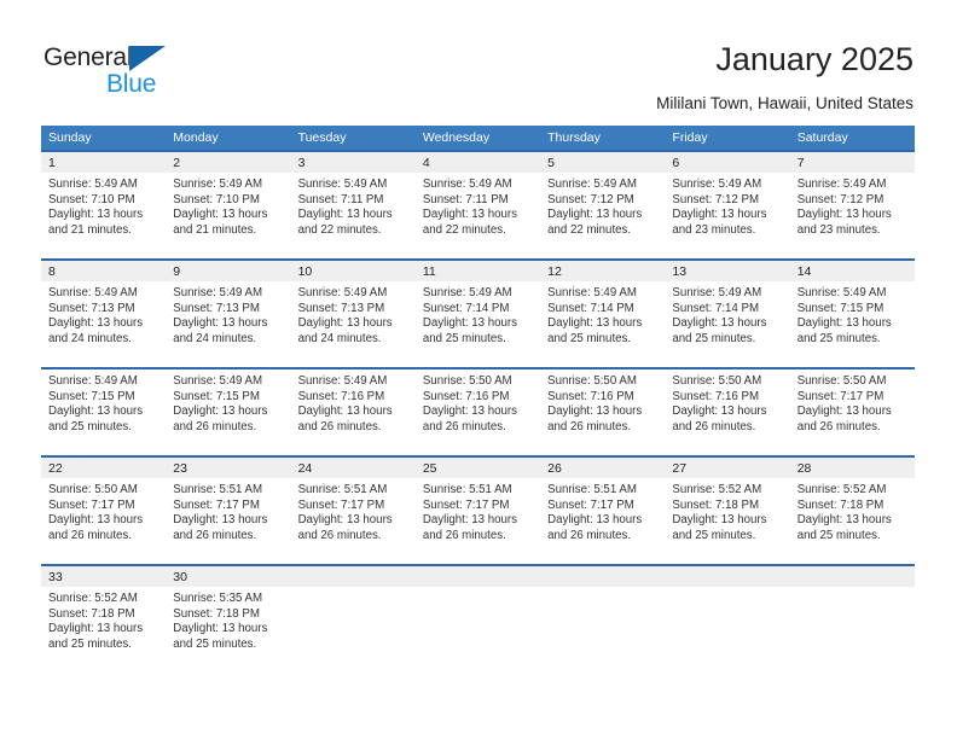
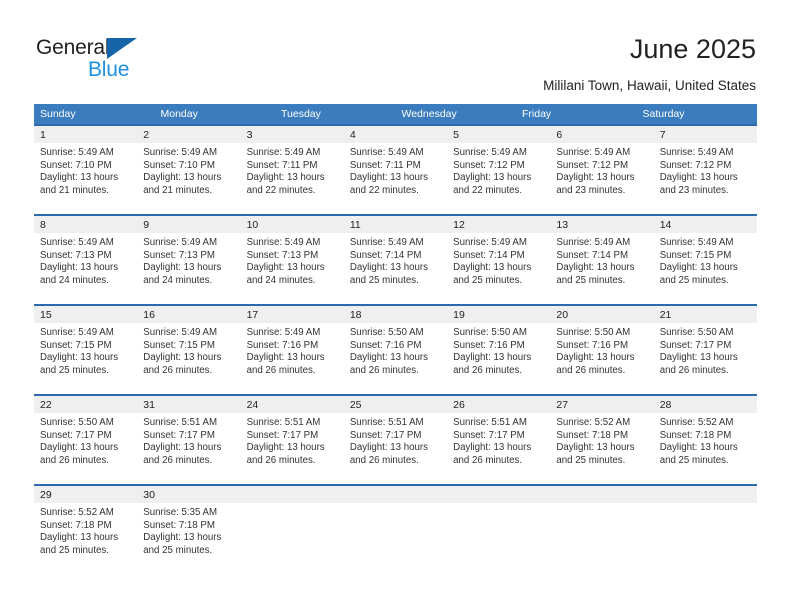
  General
  Blue
- January 2025
+ June 2025
  Mililani Town, Hawaii, United States
  Sunday
  Monday
  Tuesday
  Wednesday
- Thursday
  Friday
  Saturday
  1
  2
  3
  4
  5
  6
  7
  Sunrise: 5:49 AM
  Sunset: 7:10 PM
  Daylight: 13 hours and 21 minutes.
  Sunrise: 5:49 AM
  Sunset: 7:10 PM
  Daylight: 13 hours and 21 minutes.
  Sunrise: 5:49 AM
  Sunset: 7:11 PM
  Daylight: 13 hours and 22 minutes.
  Sunrise: 5:49 AM
  Sunset: 7:11 PM
  Daylight: 13 hours and 22 minutes.
  Sunrise: 5:49 AM
  Sunset: 7:12 PM
  Daylight: 13 hours and 22 minutes.
  Sunrise: 5:49 AM
  Sunset: 7:12 PM
  Daylight: 13 hours and 23 minutes.
  Sunrise: 5:49 AM
  Sunset: 7:12 PM
  Daylight: 13 hours and 23 minutes.
  8
  9
  10
  11
  12
  13
  14
  Sunrise: 5:49 AM
  Sunset: 7:13 PM
  Daylight: 13 hours and 24 minutes.
  Sunrise: 5:49 AM
  Sunset: 7:13 PM
  Daylight: 13 hours and 24 minutes.
  Sunrise: 5:49 AM
  Sunset: 7:13 PM
  Daylight: 13 hours and 24 minutes.
  Sunrise: 5:49 AM
  Sunset: 7:14 PM
  Daylight: 13 hours and 25 minutes.
  Sunrise: 5:49 AM
  Sunset: 7:14 PM
  Daylight: 13 hours and 25 minutes.
  Sunrise: 5:49 AM
  Sunset: 7:14 PM
  Daylight: 13 hours and 25 minutes.
  Sunrise: 5:49 AM
  Sunset: 7:15 PM
  Daylight: 13 hours and 25 minutes.
+ 15
+ 16
+ 17
+ 18
+ 19
+ 20
+ 21
  Sunrise: 5:49 AM
  Sunset: 7:15 PM
  Daylight: 13 hours and 25 minutes.
  Sunrise: 5:49 AM
  Sunset: 7:15 PM
  Daylight: 13 hours and 26 minutes.
  Sunrise: 5:49 AM
  Sunset: 7:16 PM
  Daylight: 13 hours and 26 minutes.
  Sunrise: 5:50 AM
  Sunset: 7:16 PM
  Daylight: 13 hours and 26 minutes.
  Sunrise: 5:50 AM
  Sunset: 7:16 PM
  Daylight: 13 hours and 26 minutes.
  Sunrise: 5:50 AM
  Sunset: 7:16 PM
  Daylight: 13 hours and 26 minutes.
  Sunrise: 5:50 AM
  Sunset: 7:17 PM
  Daylight: 13 hours and 26 minutes.
  22
- 23
+ 31
  24
  25
  26
  27
  28
  Sunrise: 5:50 AM
  Sunset: 7:17 PM
  Daylight: 13 hours and 26 minutes.
  Sunrise: 5:51 AM
  Sunset: 7:17 PM
  Daylight: 13 hours and 26 minutes.
  Sunrise: 5:51 AM
  Sunset: 7:17 PM
  Daylight: 13 hours and 26 minutes.
  Sunrise: 5:51 AM
  Sunset: 7:17 PM
  Daylight: 13 hours and 26 minutes.
  Sunrise: 5:51 AM
  Sunset: 7:17 PM
  Daylight: 13 hours and 26 minutes.
  Sunrise: 5:52 AM
  Sunset: 7:18 PM
  Daylight: 13 hours and 25 minutes.
  Sunrise: 5:52 AM
  Sunset: 7:18 PM
  Daylight: 13 hours and 25 minutes.
- 33
+ 29
  30
  Sunrise: 5:52 AM
  Sunset: 7:18 PM
  Daylight: 13 hours and 25 minutes.
  Sunrise: 5:35 AM
  Sunset: 7:18 PM
  Daylight: 13 hours and 25 minutes.
